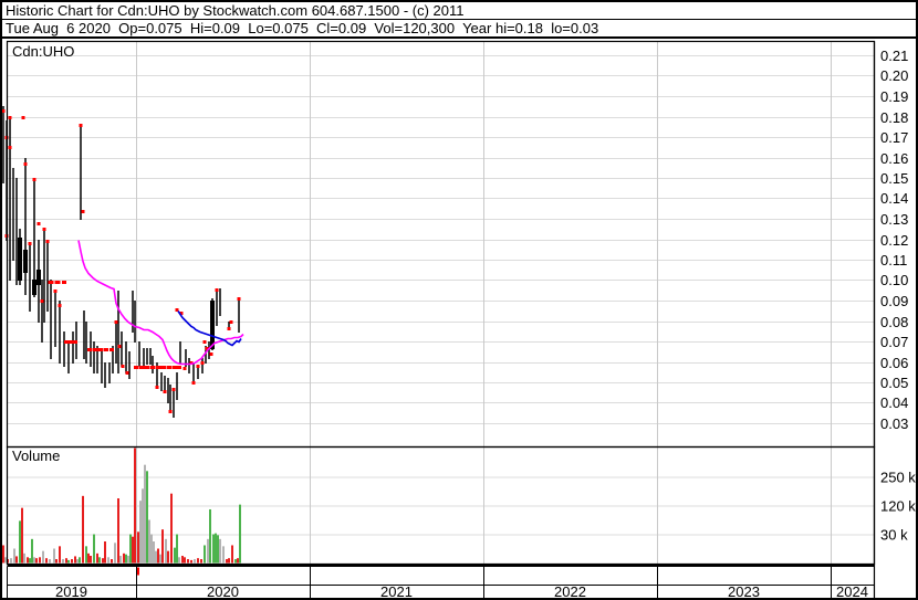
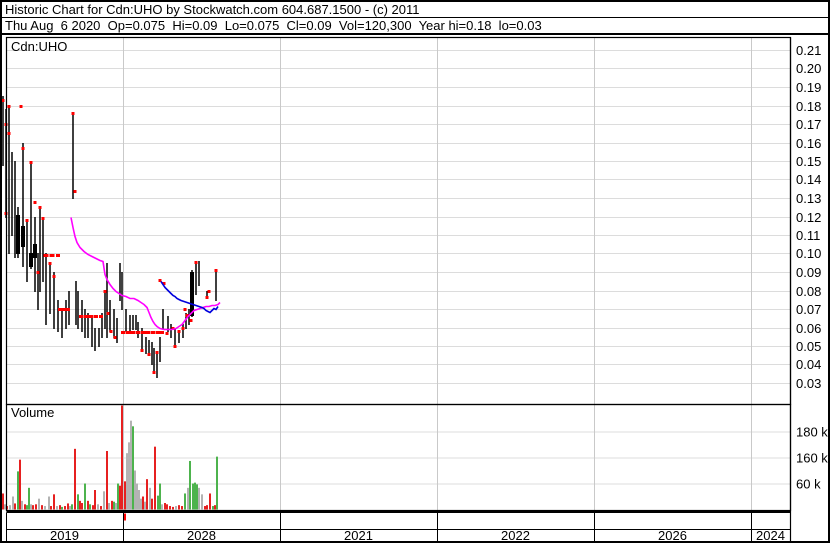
  Historic Chart for Cdn:UHO by Stockwatch.com 604.687.1500 - (c) 2011
- Tue Aug 6 2020 Op=0.075 Hi=0.09 Lo=0.075 Cl=0.09 Vol=120,300 Year hi=0.18 lo=0.03
+ Thu Aug 6 2020 Op=0.075 Hi=0.09 Lo=0.075 Cl=0.09 Vol=120,300 Year hi=0.18 lo=0.03
  0.21
  0.20
  0.19
  0.18
  0.17
  0.16
  0.15
  0.14
  0.13
  0.12
  0.11
  0.10
  0.09
  0.08
  0.07
  0.06
  0.05
  0.04
  0.03
- 250 k
+ 180 k
- 120 k
+ 160 k
- 30 k
+ 60 k
  2019
- 2020
+ 2028
  2021
  2022
- 2023
+ 2026
  2024
  Cdn:UHO
  Volume
